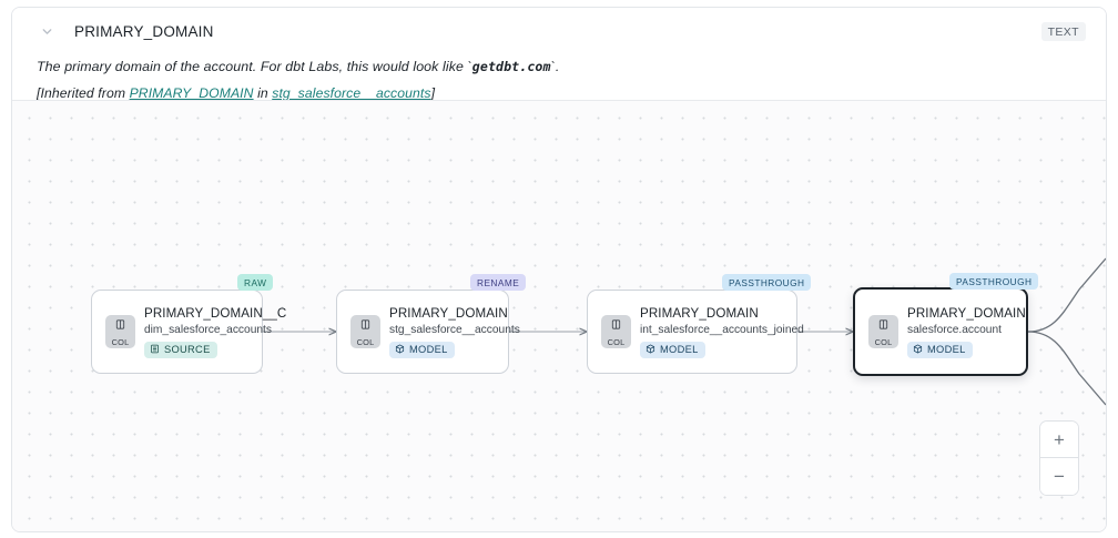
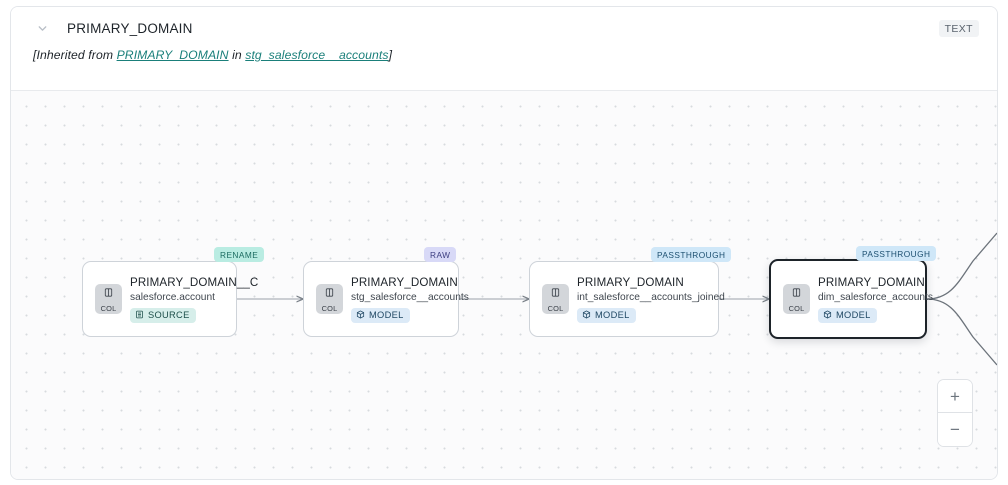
  PRIMARY_DOMAIN
  TEXT
- The primary domain of the account. For dbt Labs, this would look like `getdbt.com`.
  [Inherited from PRIMARY_DOMAIN in stg_salesforce__accounts]
  +
  −
- RAW
+ RENAME
  COL
  PRIMARY_DOMAIN__C
- dim_salesforce_accounts
+ salesforce.account
  SOURCE
- RENAME
+ RAW
  COL
  PRIMARY_DOMAIN
  stg_salesforce__accounts
  MODEL
  PASSTHROUGH
  COL
  PRIMARY_DOMAIN
  int_salesforce__accounts_joined
  MODEL
  PASSTHROUGH
  COL
  PRIMARY_DOMAIN
- salesforce.account
+ dim_salesforce_accounts
  MODEL
